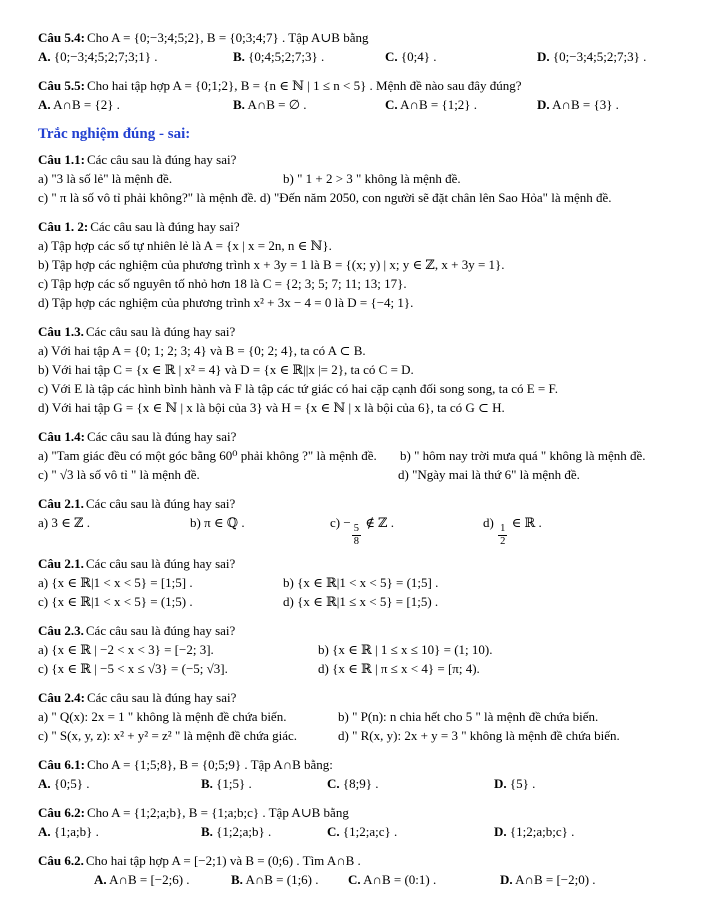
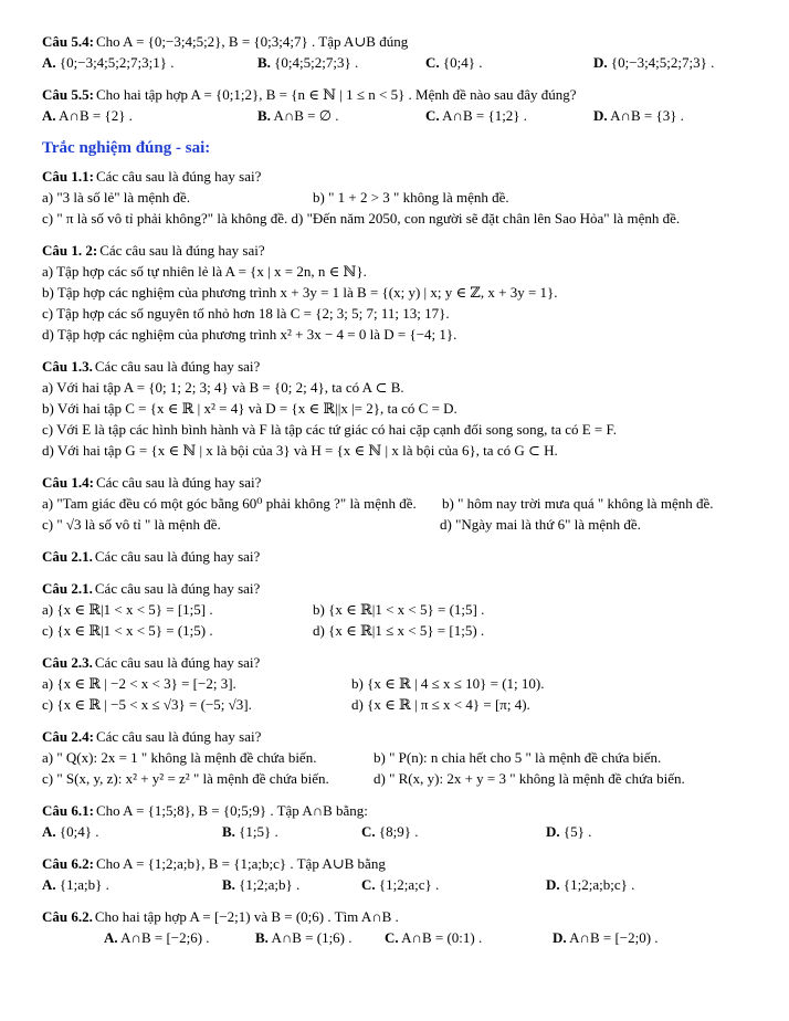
  Câu 5.4:
- Cho A = {0;−3;4;5;2}, B = {0;3;4;7} . Tập A∪B bằng
+ Cho A = {0;−3;4;5;2}, B = {0;3;4;7} . Tập A∪B đúng
  A. {0;−3;4;5;2;7;3;1} .
  B. {0;4;5;2;7;3} .
  C. {0;4} .
  D. {0;−3;4;5;2;7;3} .
  Câu 5.5:
  Cho hai tập hợp A = {0;1;2}, B = {n ∈ ℕ | 1 ≤ n < 5} . Mệnh đề nào sau đây đúng?
  A. A∩B = {2} .
  B. A∩B = ∅ .
  C. A∩B = {1;2} .
  D. A∩B = {3} .
  Trắc nghiệm đúng - sai:
  Câu 1.1:
  Các câu sau là đúng hay sai?
  a) "3 là số lẻ" là mệnh đề.
  b) " 1 + 2 > 3 " không là mệnh đề.
- c) " π là số vô tỉ phải không?" là mệnh đề. d) "Đến năm 2050, con người sẽ đặt chân lên Sao Hỏa" là mệnh đề.
+ c) " π là số vô tỉ phải không?" là không đề. d) "Đến năm 2050, con người sẽ đặt chân lên Sao Hỏa" là mệnh đề.
  Câu 1. 2:
  Các câu sau là đúng hay sai?
  a) Tập hợp các số tự nhiên lẻ là A = {x | x = 2n, n ∈ ℕ}.
  b) Tập hợp các nghiệm của phương trình x + 3y = 1 là B = {(x; y) | x; y ∈ ℤ, x + 3y = 1}.
  c) Tập hợp các số nguyên tố nhỏ hơn 18 là C = {2; 3; 5; 7; 11; 13; 17}.
  d) Tập hợp các nghiệm của phương trình x² + 3x − 4 = 0 là D = {−4; 1}.
  Câu 1.3.
  Các câu sau là đúng hay sai?
  a) Với hai tập A = {0; 1; 2; 3; 4} và B = {0; 2; 4}, ta có A ⊂ B.
  b) Với hai tập C = {x ∈ ℝ | x² = 4} và D = {x ∈ ℝ||x |= 2}, ta có C = D.
  c) Với E là tập các hình bình hành và F là tập các tứ giác có hai cặp cạnh đối song song, ta có E = F.
  d) Với hai tập G = {x ∈ ℕ | x là bội của 3} và H = {x ∈ ℕ | x là bội của 6}, ta có G ⊂ H.
  Câu 1.4:
  Các câu sau là đúng hay sai?
  a) "Tam giác đều có một góc bằng 60⁰ phải không ?" là mệnh đề.
  b) " hôm nay trời mưa quá " không là mệnh đề.
  c) " √3 là số vô tỉ " là mệnh đề.
  d) "Ngày mai là thứ 6" là mệnh đề.
  Câu 2.1.
  Các câu sau là đúng hay sai?
- a) 3 ∈ ℤ .
- b) π ∈ ℚ .
- c) −
- 5
- 8
- ∉ ℤ .
- d)
- 1
- 2
- ∈ ℝ .
  Câu 2.1.
  Các câu sau là đúng hay sai?
  a) {x ∈ ℝ|1 < x < 5} = [1;5] .
  b) {x ∈ ℝ|1 < x < 5} = (1;5] .
  c) {x ∈ ℝ|1 < x < 5} = (1;5) .
  d) {x ∈ ℝ|1 ≤ x < 5} = [1;5) .
  Câu 2.3.
  Các câu sau là đúng hay sai?
  a) {x ∈ ℝ | −2 < x < 3} = [−2; 3].
- b) {x ∈ ℝ | 1 ≤ x ≤ 10} = (1; 10).
+ b) {x ∈ ℝ | 4 ≤ x ≤ 10} = (1; 10).
  c) {x ∈ ℝ | −5 < x ≤ √3} = (−5; √3].
  d) {x ∈ ℝ | π ≤ x < 4} = [π; 4).
  Câu 2.4:
  Các câu sau là đúng hay sai?
  a) " Q(x): 2x = 1 " không là mệnh đề chứa biến.
  b) " P(n): n chia hết cho 5 " là mệnh đề chứa biến.
- c) " S(x, y, z): x² + y² = z² " là mệnh đề chứa giác.
+ c) " S(x, y, z): x² + y² = z² " là mệnh đề chứa biến.
  d) " R(x, y): 2x + y = 3 " không là mệnh đề chứa biến.
  Câu 6.1:
  Cho A = {1;5;8}, B = {0;5;9} . Tập A∩B bằng:
- A. {0;5} .
+ A. {0;4} .
  B. {1;5} .
  C. {8;9} .
  D. {5} .
  Câu 6.2:
  Cho A = {1;2;a;b}, B = {1;a;b;c} . Tập A∪B bằng
  A. {1;a;b} .
  B. {1;2;a;b} .
  C. {1;2;a;c} .
  D. {1;2;a;b;c} .
  Câu 6.2.
  Cho hai tập hợp A = [−2;1) và B = (0;6) . Tìm A∩B .
  A. A∩B = [−2;6) .
  B. A∩B = (1;6) .
  C. A∩B = (0:1) .
  D. A∩B = [−2;0) .
